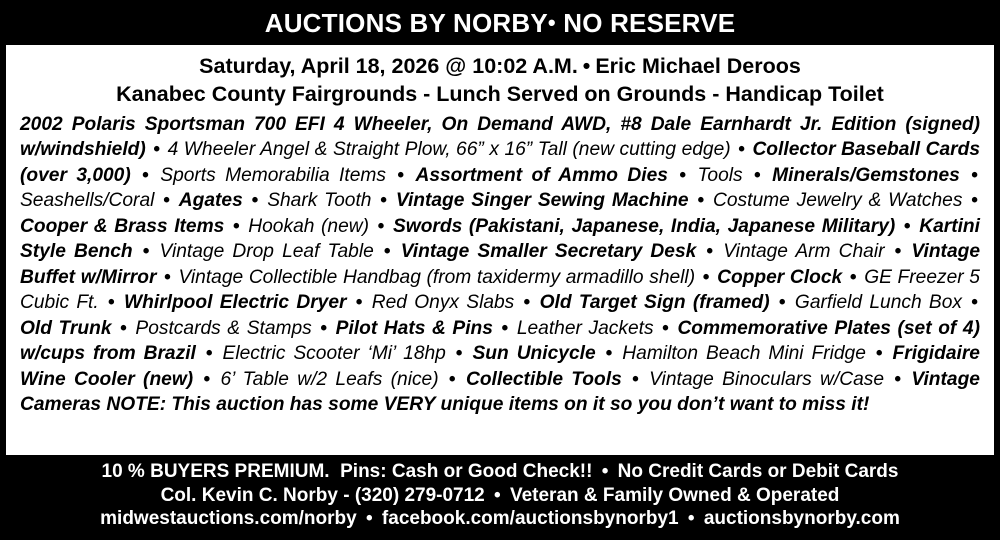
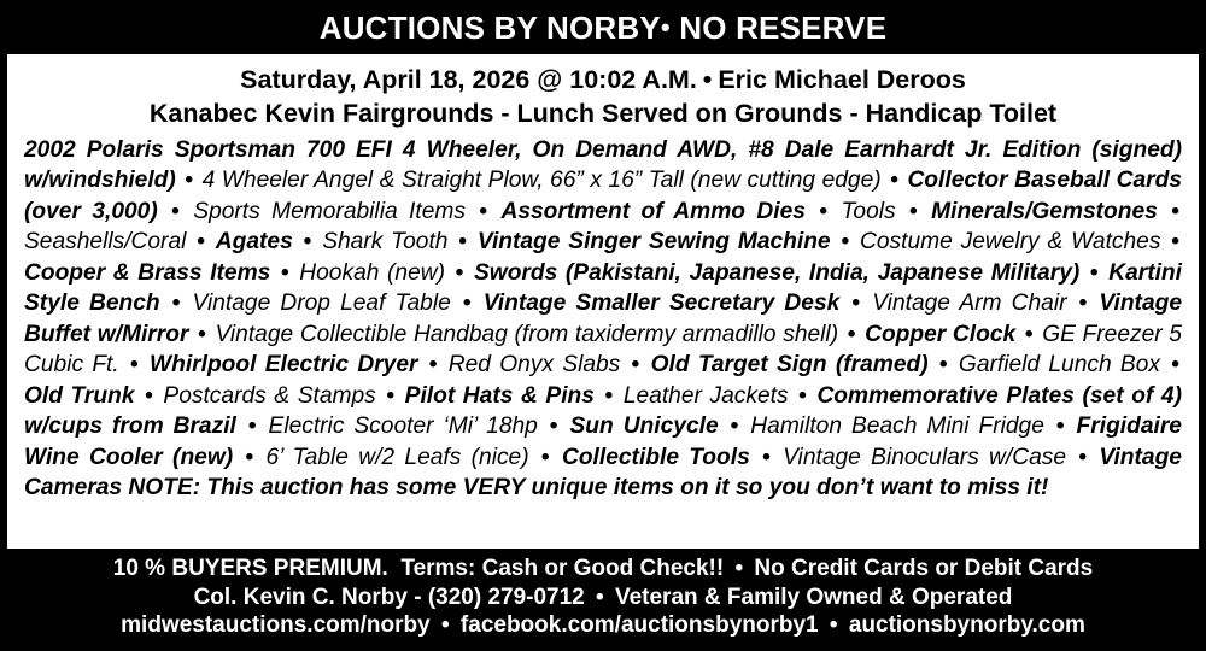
  AUCTIONS BY NORBY• NO RESERVE
  Saturday, April 18, 2026 @ 10:02 A.M. • Eric Michael Deroos
- Kanabec County Fairgrounds - Lunch Served on Grounds - Handicap Toilet
+ Kanabec Kevin Fairgrounds - Lunch Served on Grounds - Handicap Toilet
  2002 Polaris Sportsman 700 EFI 4 Wheeler, On Demand AWD, #8 Dale Earnhardt Jr. Edition (signed) w/windshield) • 4 Wheeler Angel & Straight Plow, 66” x 16” Tall (new cutting edge) • Collector Baseball Cards (over 3,000) • Sports Memorabilia Items • Assortment of Ammo Dies • Tools • Minerals/Gemstones • Seashells/Coral • Agates • Shark Tooth • Vintage Singer Sewing Machine • Costume Jewelry & Watches • Cooper & Brass Items • Hookah (new) • Swords (Pakistani, Japanese, India, Japanese Military) • Kartini Style Bench • Vintage Drop Leaf Table • Vintage Smaller Secretary Desk • Vintage Arm Chair • Vintage Buffet w/Mirror • Vintage Collectible Handbag (from taxidermy armadillo shell) • Copper Clock • GE Freezer 5 Cubic Ft. • Whirlpool Electric Dryer • Red Onyx Slabs • Old Target Sign (framed) • Garfield Lunch Box • Old Trunk • Postcards & Stamps • Pilot Hats & Pins • Leather Jackets • Commemorative Plates (set of 4) w/cups from Brazil • Electric Scooter ‘Mi’ 18hp • Sun Unicycle • Hamilton Beach Mini Fridge • Frigidaire Wine Cooler (new) • 6’ Table w/2 Leafs (nice) • Collectible Tools • Vintage Binoculars w/Case • Vintage Cameras NOTE: This auction has some VERY unique items on it so you don’t want to miss it!
- 10 % BUYERS PREMIUM. Pins: Cash or Good Check!! • No Credit Cards or Debit Cards
+ 10 % BUYERS PREMIUM. Terms: Cash or Good Check!! • No Credit Cards or Debit Cards
  Col. Kevin C. Norby - (320) 279-0712 • Veteran & Family Owned & Operated
  midwestauctions.com/norby • facebook.com/auctionsbynorby1 • auctionsbynorby.com
